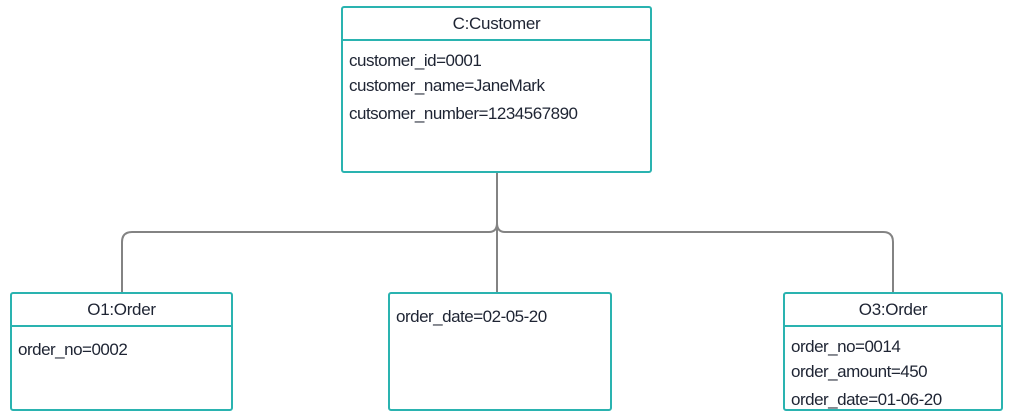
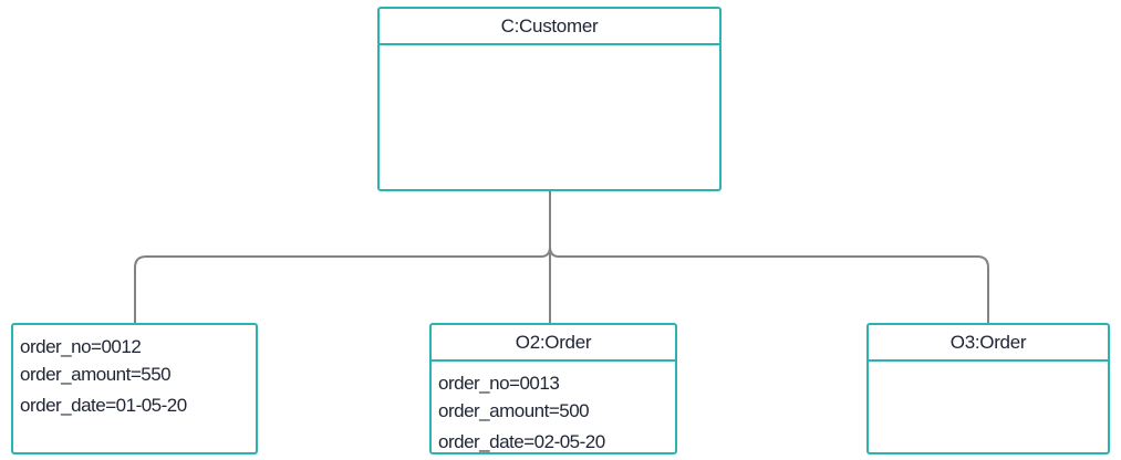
  C:Customer
- customer_id=0001
- customer_name=JaneMark
- cutsomer_number=1234567890
- O1:Order
- order_no=0002
+ order_no=0012
+ order_amount=550
+ order_date=01-05-20
+ O2:Order
+ order_no=0013
+ order_amount=500
  order_date=02-05-20
  O3:Order
- order_no=0014
- order_amount=450
- order_date=01-06-20
